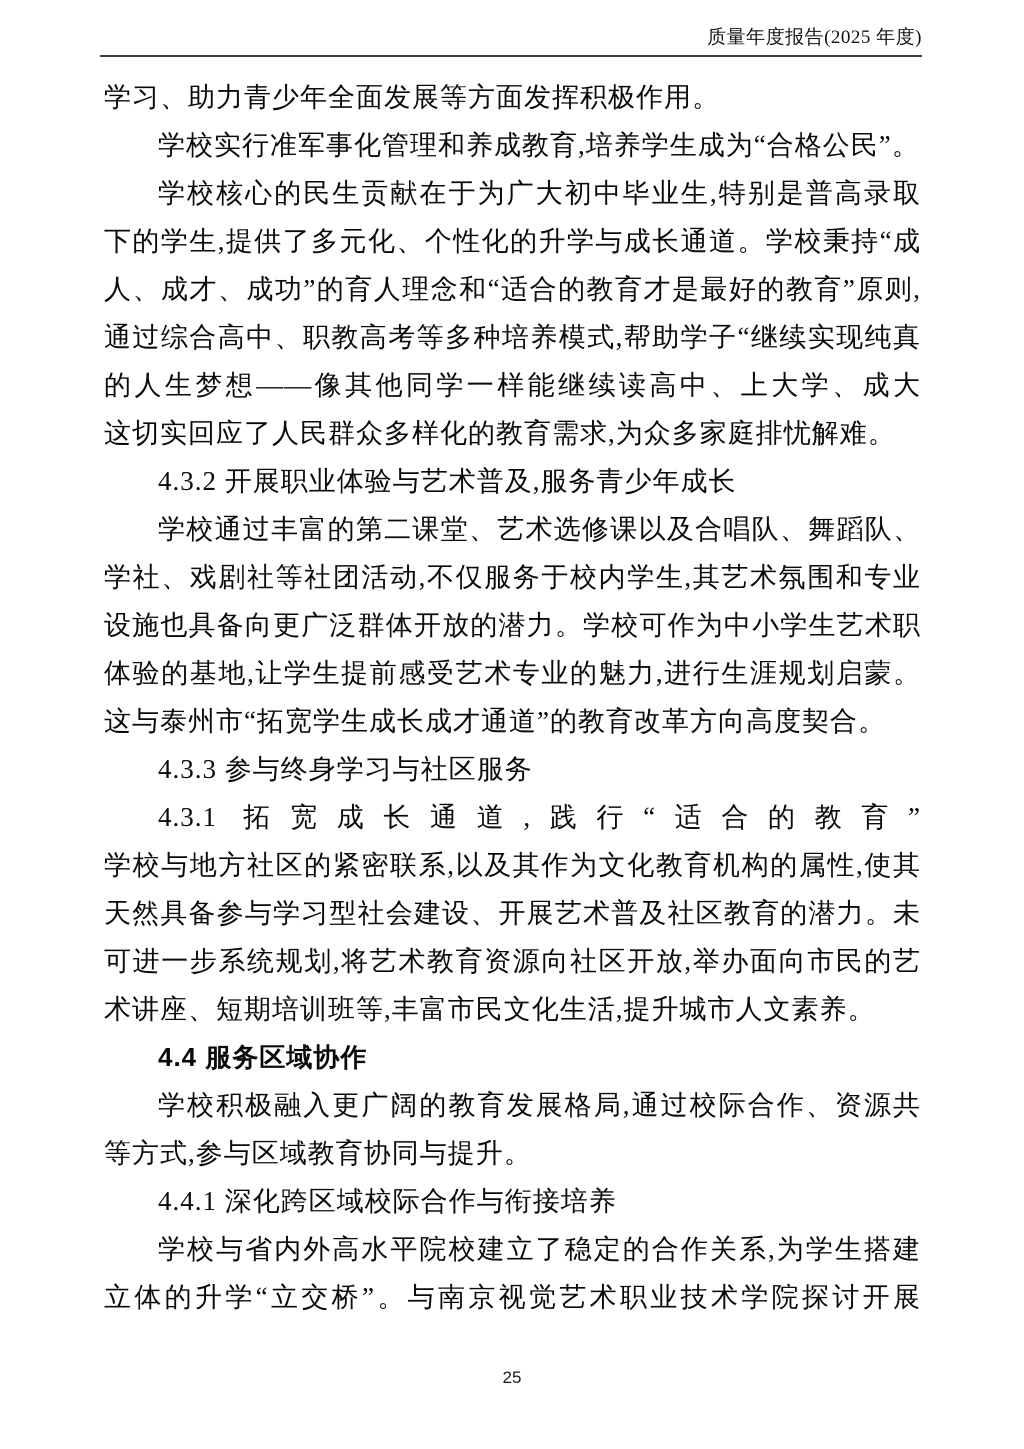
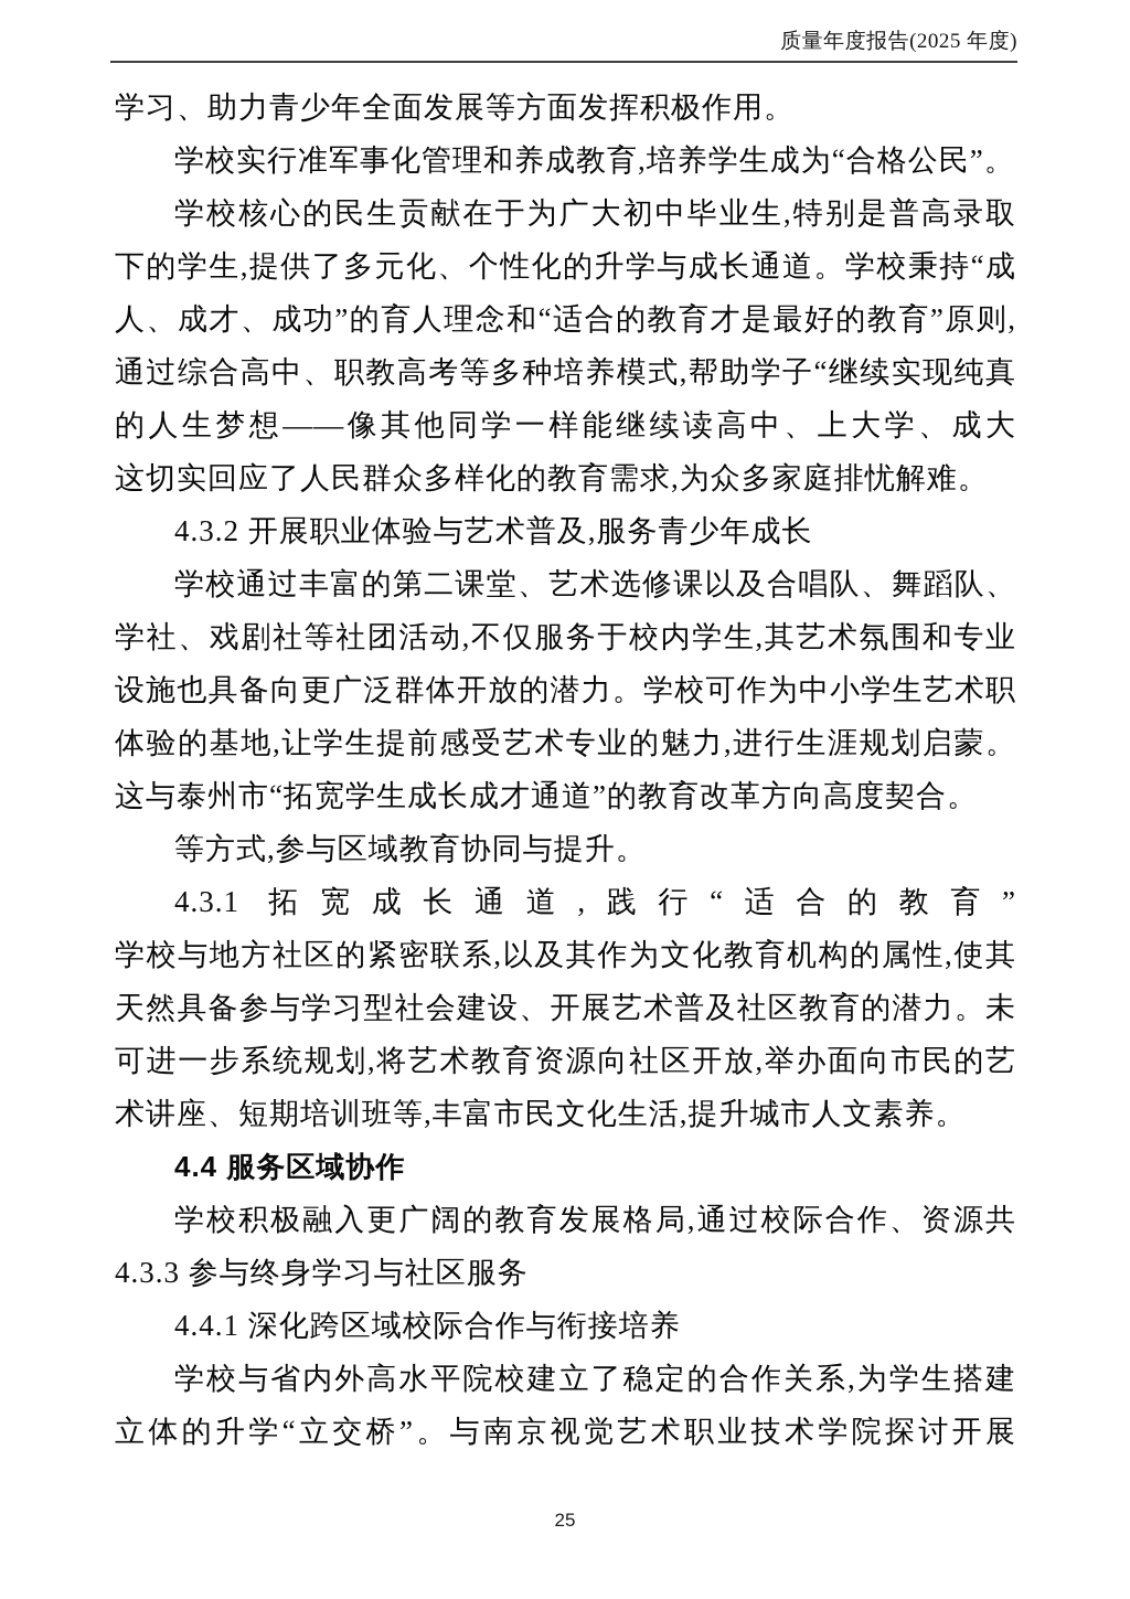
  质量年度报告(2025 年度)
  学习、助力青少年全面发展等方面发挥积极作用。
  学校实行准军事化管理和养成教育,培养学生成为“合格公民”。
  学校核心的民生贡献在于为广大初中毕业生,特别是普高录取
  下的学生,提供了多元化、个性化的升学与成长通道。学校秉持“成
  人、成才、成功”的育人理念和“适合的教育才是最好的教育”原则,
  通过综合高中、职教高考等多种培养模式,帮助学子“继续实现纯真
  的人生梦想——像其他同学一样能继续读高中、上大学、成大
  这切实回应了人民群众多样化的教育需求,为众多家庭排忧解难。
  4.3.2 开展职业体验与艺术普及,服务青少年成长
  学校通过丰富的第二课堂、艺术选修课以及合唱队、舞蹈队、
  学社、戏剧社等社团活动,不仅服务于校内学生,其艺术氛围和专业
  设施也具备向更广泛群体开放的潜力。学校可作为中小学生艺术职
  体验的基地,让学生提前感受艺术专业的魅力,进行生涯规划启蒙。
  这与泰州市“拓宽学生成长成才通道”的教育改革方向高度契合。
- 4.3.3 参与终身学习与社区服务
+ 等方式,参与区域教育协同与提升。
  4.3.1 拓宽成长通道,践行“适合的教育”
  学校与地方社区的紧密联系,以及其作为文化教育机构的属性,使其
  天然具备参与学习型社会建设、开展艺术普及社区教育的潜力。未
  可进一步系统规划,将艺术教育资源向社区开放,举办面向市民的艺
  术讲座、短期培训班等,丰富市民文化生活,提升城市人文素养。
  4.4 服务区域协作
  学校积极融入更广阔的教育发展格局,通过校际合作、资源共
- 等方式,参与区域教育协同与提升。
+ 4.3.3 参与终身学习与社区服务
  4.4.1 深化跨区域校际合作与衔接培养
  学校与省内外高水平院校建立了稳定的合作关系,为学生搭建
  立体的升学“立交桥”。与南京视觉艺术职业技术学院探讨开展
  25
